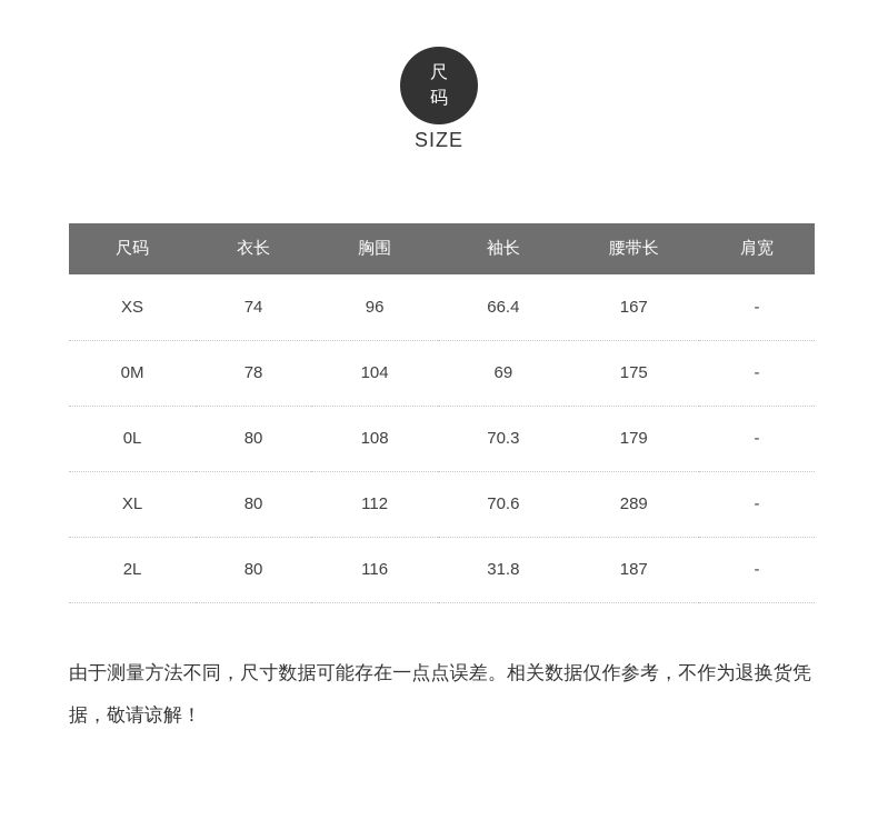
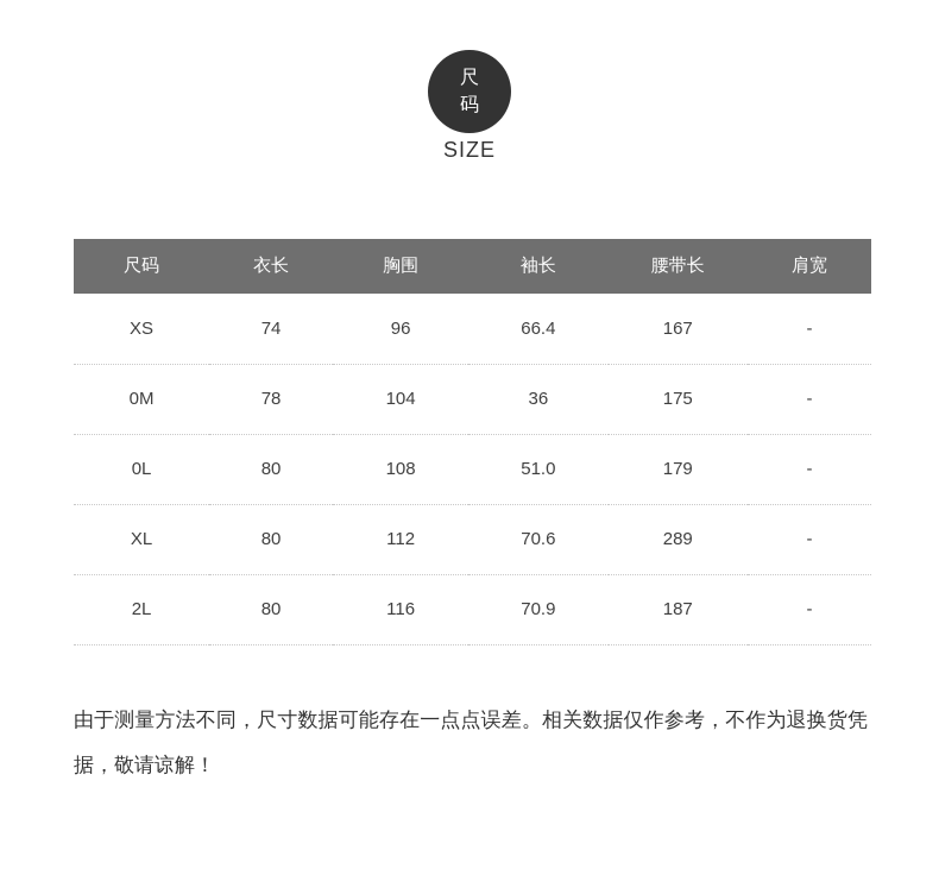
  尺码
  SIZE
  尺码	衣长	胸围	袖长	腰带长	肩宽
  XS	74	96	66.4	167	-
- 0M	78	104	69	175	-
+ 0M	78	104	36	175	-
- 0L	80	108	70.3	179	-
+ 0L	80	108	51.0	179	-
  XL	80	112	70.6	289	-
- 2L	80	116	31.8	187	-
+ 2L	80	116	70.9	187	-
  由于测量方法不同，尺寸数据可能存在一点点误差。相关数据仅作参考，不作为退换货凭据，敬请谅解！
